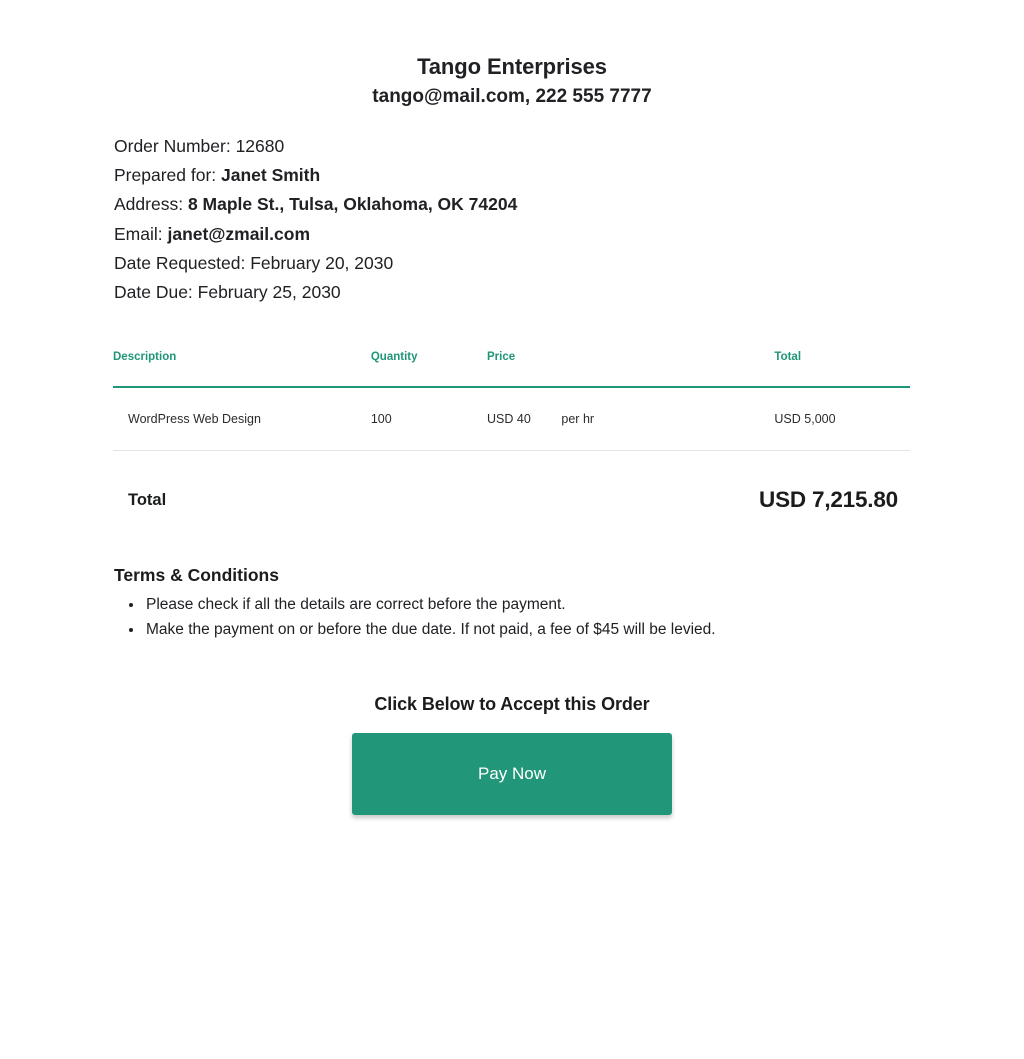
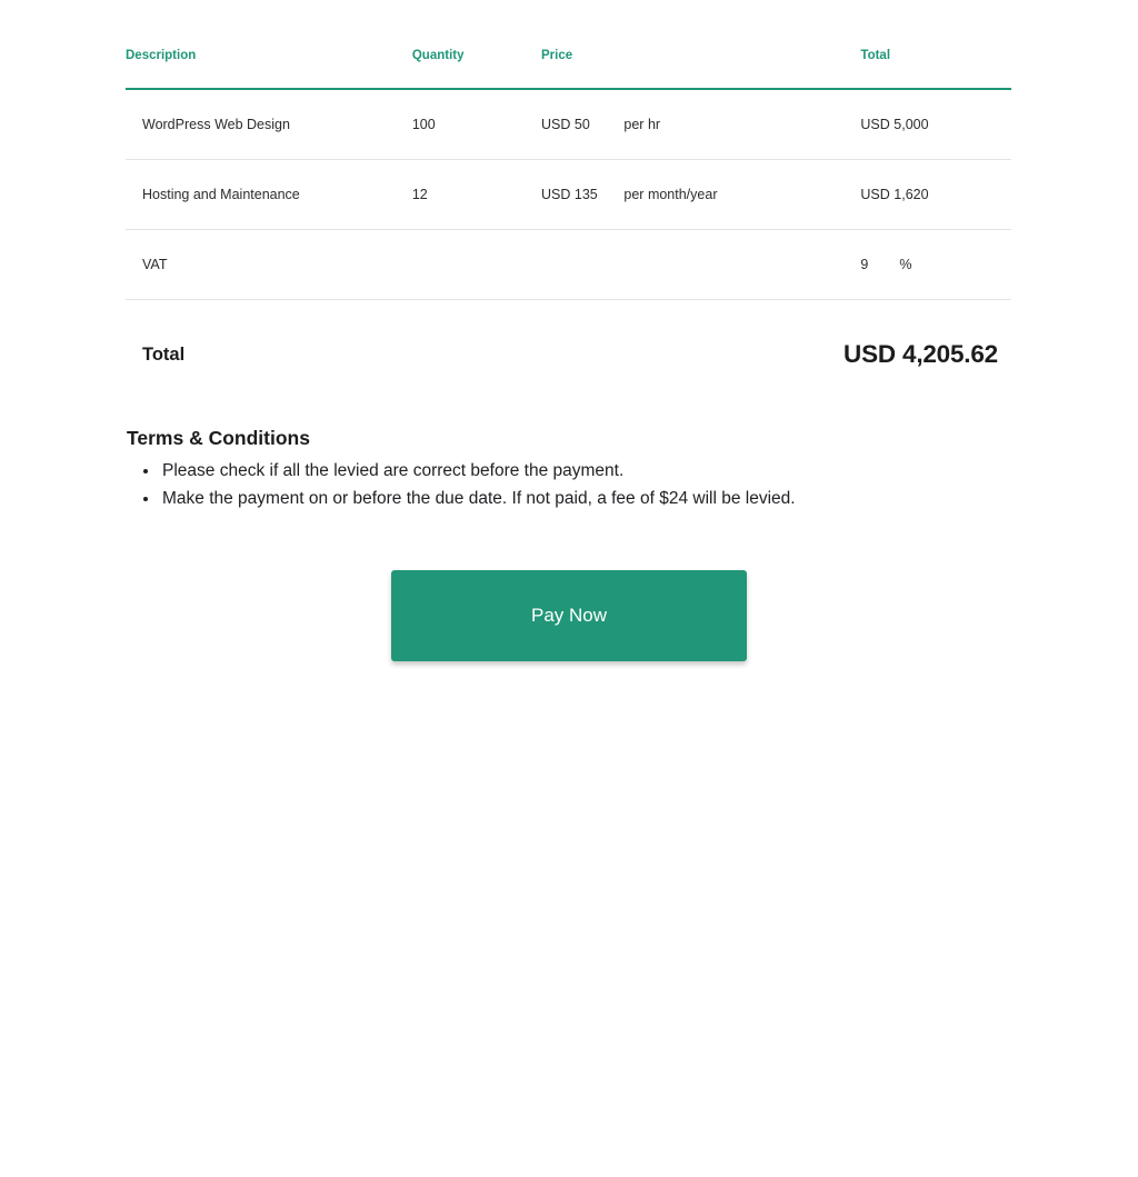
- Tango Enterprises
- tango@mail.com, 222 555 7777
- Order Number: 12680
- Prepared for: Janet Smith
- Address: 8 Maple St., Tulsa, Oklahoma, OK 74204
- Email: janet@zmail.com
- Date Requested: February 20, 2030
- Date Due: February 25, 2030
  Description	Quantity	Price		Total
- WordPress Web Design	100	USD 40	per hr	USD 5,000
+ WordPress Web Design	100	USD 50	per hr	USD 5,000
+ Hosting and Maintenance	12	USD 135	per month/year	USD 1,620
+ VAT				9 %
  Total
- USD 7,215.80
+ USD 4,205.62
  Terms & Conditions
- Please check if all the details are correct before the payment.
+ Please check if all the levied are correct before the payment.
- Make the payment on or before the due date. If not paid, a fee of $45 will be levied.
+ Make the payment on or before the due date. If not paid, a fee of $24 will be levied.
- Click Below to Accept this Order
  Pay Now
